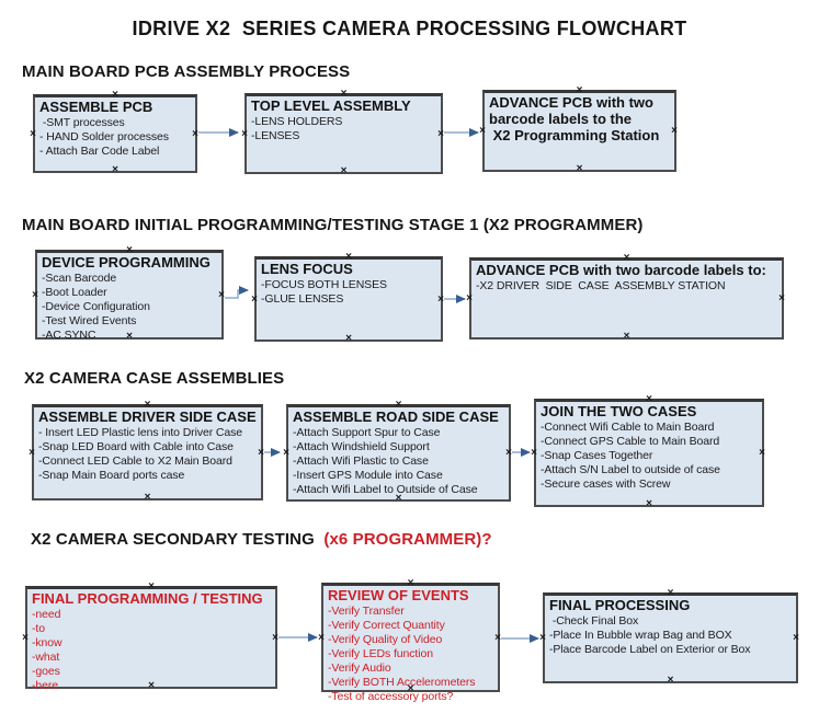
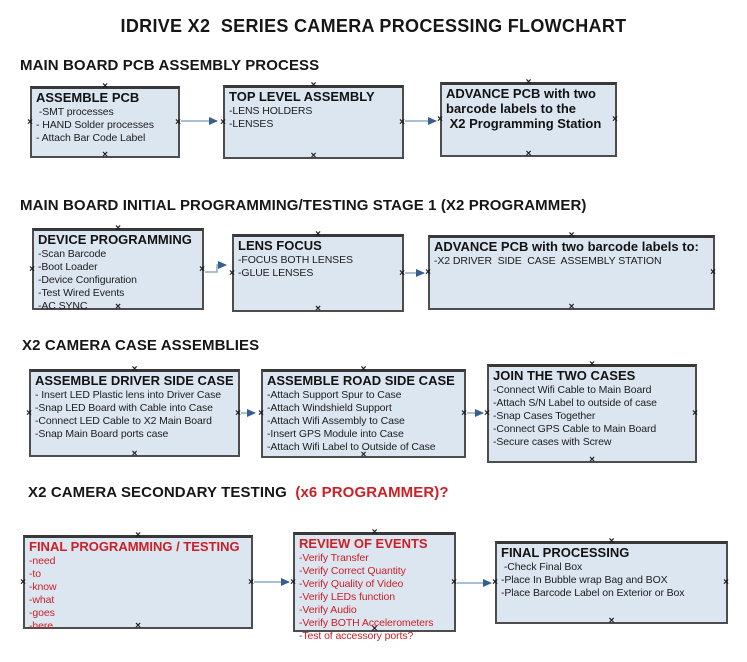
  IDRIVE X2 SERIES CAMERA PROCESSING FLOWCHART
  MAIN BOARD PCB ASSEMBLY PROCESS
  MAIN BOARD INITIAL PROGRAMMING/TESTING STAGE 1 (X2 PROGRAMMER)
  X2 CAMERA CASE ASSEMBLIES
  X2 CAMERA SECONDARY TESTING (x6 PROGRAMMER)?
  ASSEMBLE PCB
  -SMT processes
  - HAND Solder processes
  - Attach Bar Code Label
  ×
  ×
  ×
  ×
  TOP LEVEL ASSEMBLY
  -LENS HOLDERS
  -LENSES
  ×
  ×
  ×
  ×
  ADVANCE PCB with two
  barcode labels to the
  X2 Programming Station
  ×
  ×
  ×
  ×
  DEVICE PROGRAMMING
  -Scan Barcode
  -Boot Loader
  -Device Configuration
  -Test Wired Events
  -AC SYNC
  ×
  ×
  ×
  ×
  LENS FOCUS
  -FOCUS BOTH LENSES
  -GLUE LENSES
  ×
  ×
  ×
  ×
  ADVANCE PCB with two barcode labels to:
  -X2 DRIVER SIDE CASE ASSEMBLY STATION
  ×
  ×
  ×
  ×
  ASSEMBLE DRIVER SIDE CASE
  - Insert LED Plastic lens into Driver Case
  -Snap LED Board with Cable into Case
  -Connect LED Cable to X2 Main Board
  -Snap Main Board ports case
  ×
  ×
  ×
  ×
  ASSEMBLE ROAD SIDE CASE
  -Attach Support Spur to Case
  -Attach Windshield Support
- -Attach Wifi Plastic to Case
+ -Attach Wifi Assembly to Case
  -Insert GPS Module into Case
  -Attach Wifi Label to Outside of Case
  ×
  ×
  ×
  ×
  JOIN THE TWO CASES
  -Connect Wifi Cable to Main Board
- -Connect GPS Cable to Main Board
+ -Attach S/N Label to outside of case
  -Snap Cases Together
- -Attach S/N Label to outside of case
+ -Connect GPS Cable to Main Board
  -Secure cases with Screw
  ×
  ×
  ×
  ×
  FINAL PROGRAMMING / TESTING
  -need
  -to
  -know
  -what
  -goes
  -here
  ×
  ×
  ×
  ×
  REVIEW OF EVENTS
  -Verify Transfer
  -Verify Correct Quantity
  -Verify Quality of Video
  -Verify LEDs function
  -Verify Audio
  -Verify BOTH Accelerometers
  -Test of accessory ports?
  ×
  ×
  ×
  ×
  FINAL PROCESSING
  -Check Final Box
  -Place In Bubble wrap Bag and BOX
  -Place Barcode Label on Exterior or Box
  ×
  ×
  ×
  ×
